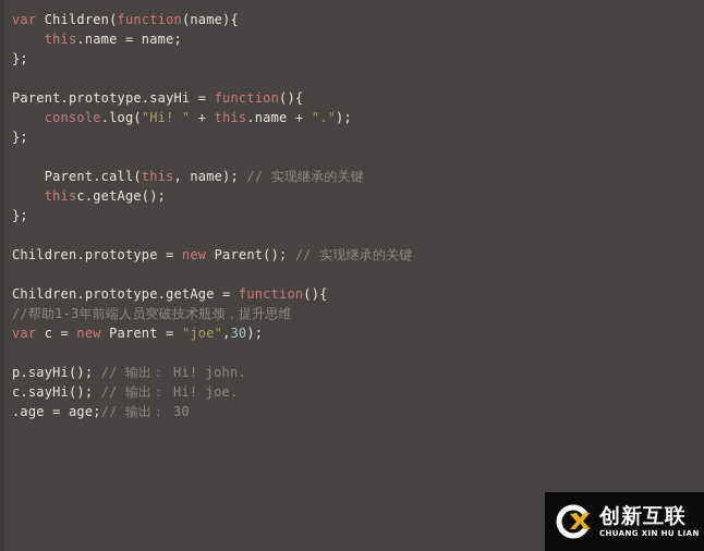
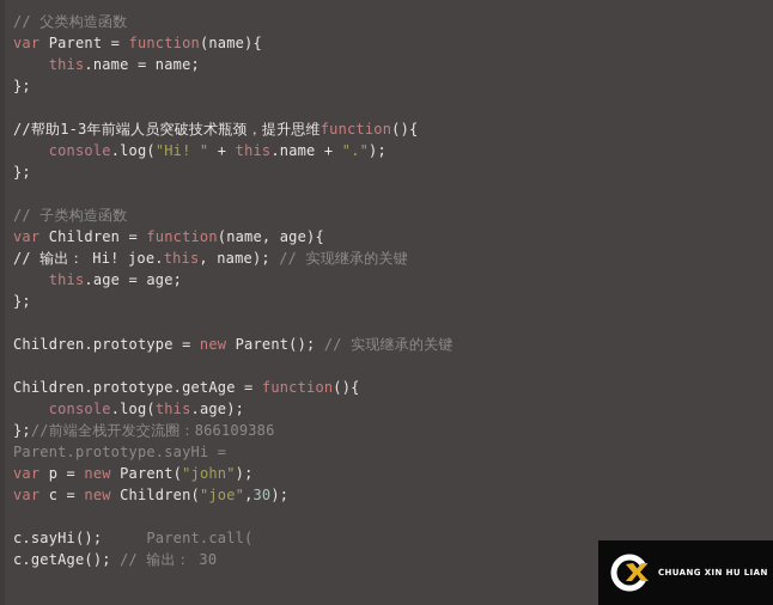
+ // 父类构造函数
- var Children(function(name){
+ var Parent = function(name){
  this.name = name;
  };
- Parent.prototype.sayHi = function(){
+ //帮助1-3年前端人员突破技术瓶颈，提升思维function(){
  console.log("Hi! " + this.name + ".");
  };
+ // 子类构造函数
+ var Children = function(name, age){
- Parent.call(this, name); // 实现继承的关键
+ // 输出： Hi! joe.this, name); // 实现继承的关键
- thisc.getAge();
+ this.age = age;
  };
  Children.prototype = new Parent(); // 实现继承的关键
  Children.prototype.getAge = function(){
+ console.log(this.age);
+ };//前端全栈开发交流圈：866109386
- //帮助1-3年前端人员突破技术瓶颈，提升思维
+ Parent.prototype.sayHi =
+ var p = new Parent("john");
- var c = new Parent = "joe",30);
+ var c = new Children("joe",30);
- p.sayHi(); // 输出： Hi! john.
- c.sayHi(); // 输出： Hi! joe.
+ c.sayHi(); Parent.call(
- .age = age;// 输出： 30
+ c.getAge(); // 输出： 30
- 创新互联
  CHUANG XIN HU LIAN
